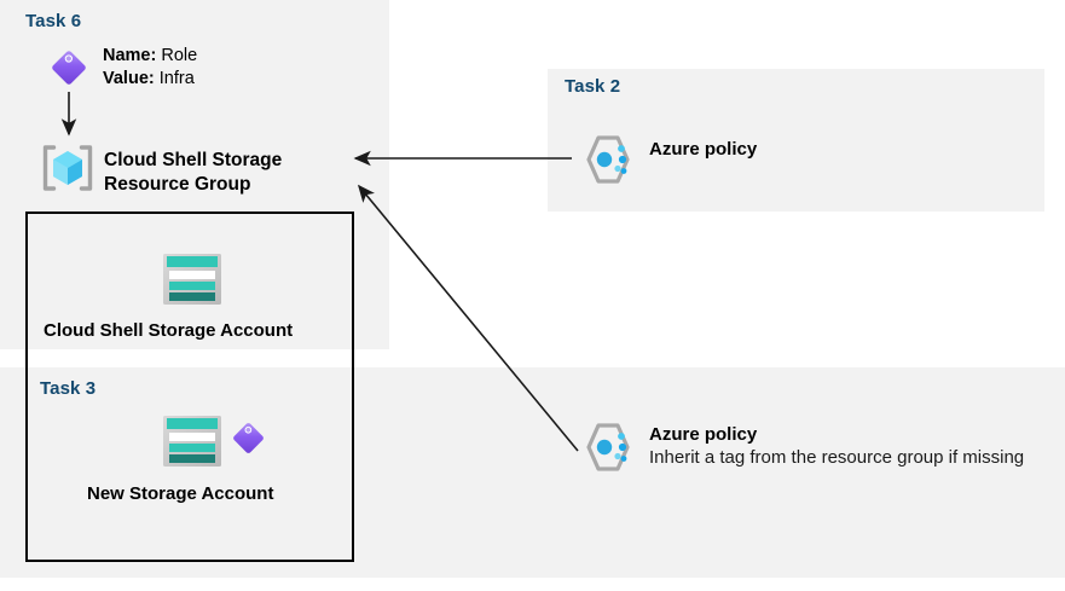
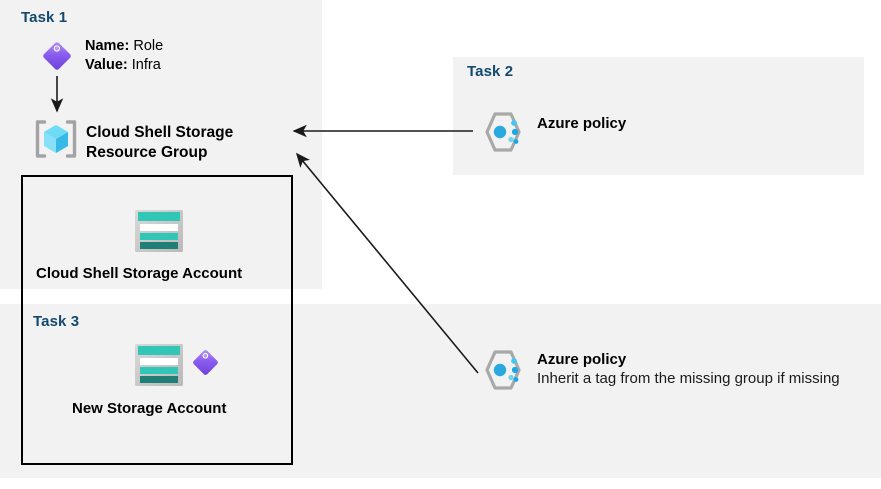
- Task 6
+ Task 1
  Name: Role
  Value: Infra
  Cloud Shell Storage
  Resource Group
  Cloud Shell Storage Account
  Task 3
  New Storage Account
  Task 2
  Azure policy
  Azure policy
- Inherit a tag from the resource group if missing
+ Inherit a tag from the missing group if missing
